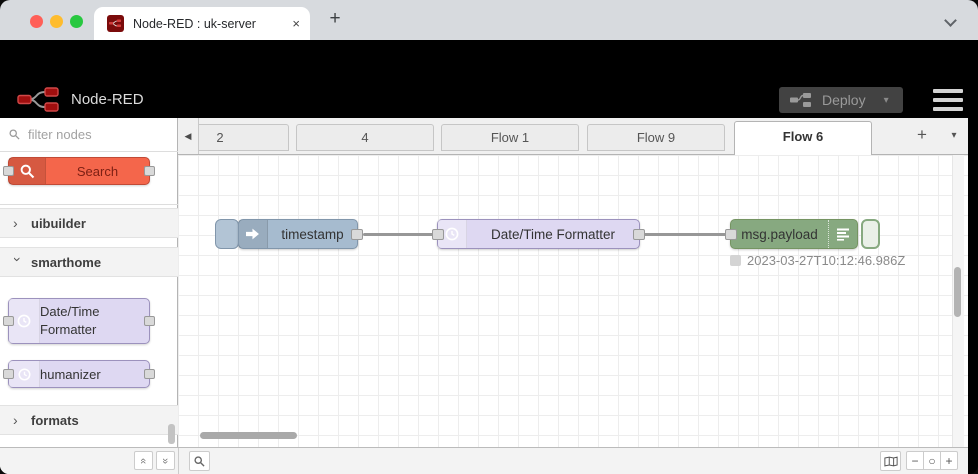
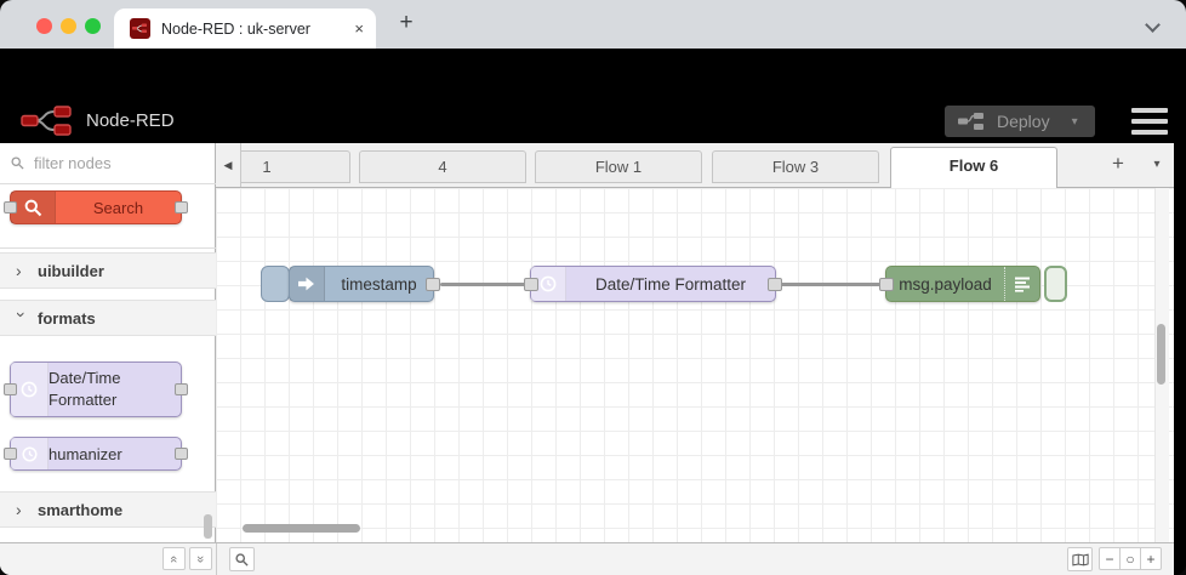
  Node-RED : uk-server
  ×
  +
  Node-RED
  Deploy
  ▾
  filter nodes
  Search
  ›
  uibuilder
- smarthome
+ formats
  Date/Time
  Formatter
  humanizer
  ›
- formats
+ smarthome
  ◀
- 2
+ 1
  4
  Flow 1
- Flow 9
+ Flow 3
  Flow 6
  +
  ▾
  timestamp
  Date/Time Formatter
  msg.payload
- 2023-03-27T10:12:46.986Z
  −
  ○
  +
